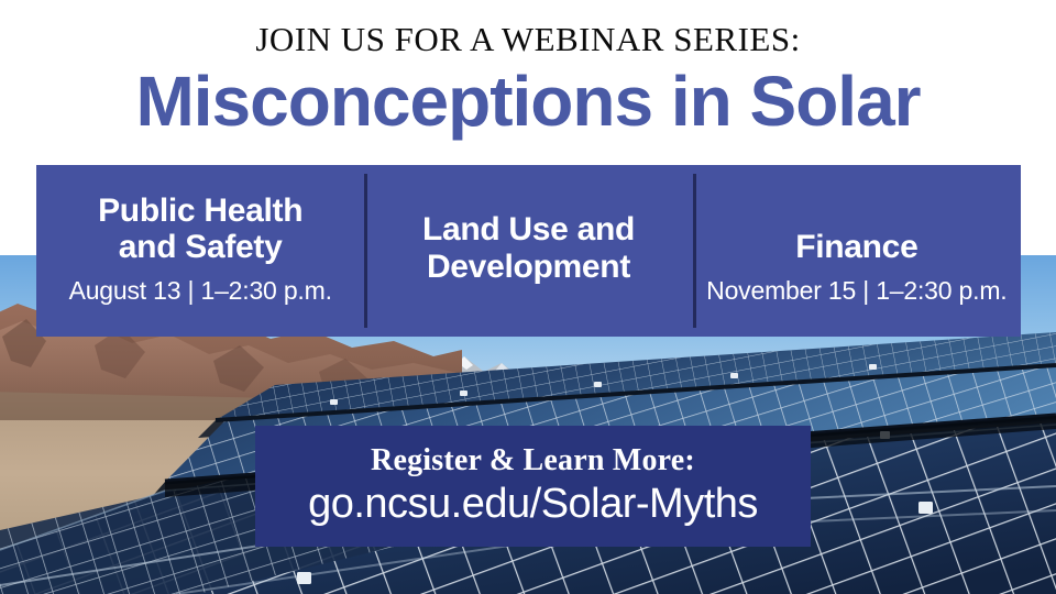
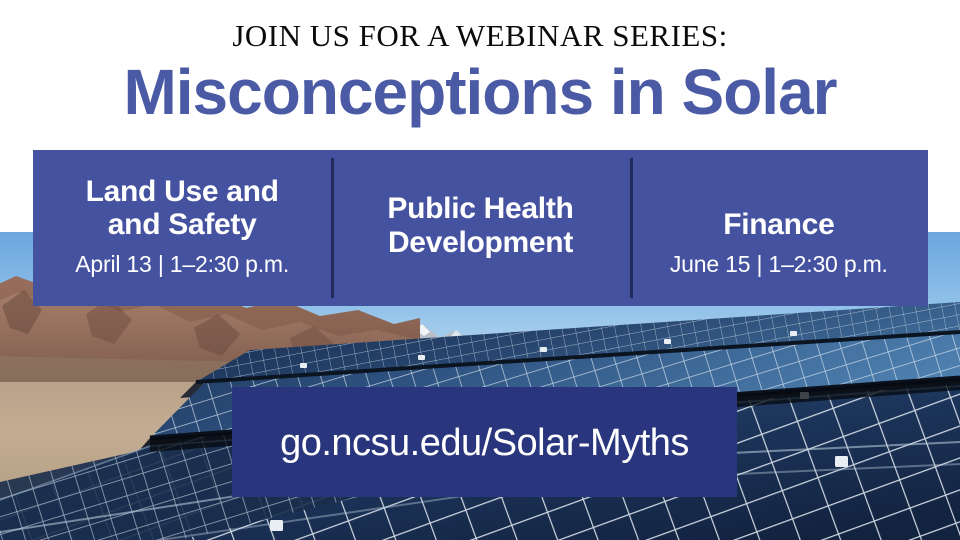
  JOIN US FOR A WEBINAR SERIES:
  Misconceptions in Solar
- Public Health
+ Land Use and
  and Safety
- August 13 | 1–2:30 p.m.
+ April 13 | 1–2:30 p.m.
- Land Use and
+ Public Health
  Development
  Finance
- November 15 | 1–2:30 p.m.
+ June 15 | 1–2:30 p.m.
- Register & Learn More:
  go.ncsu.edu/Solar-Myths
